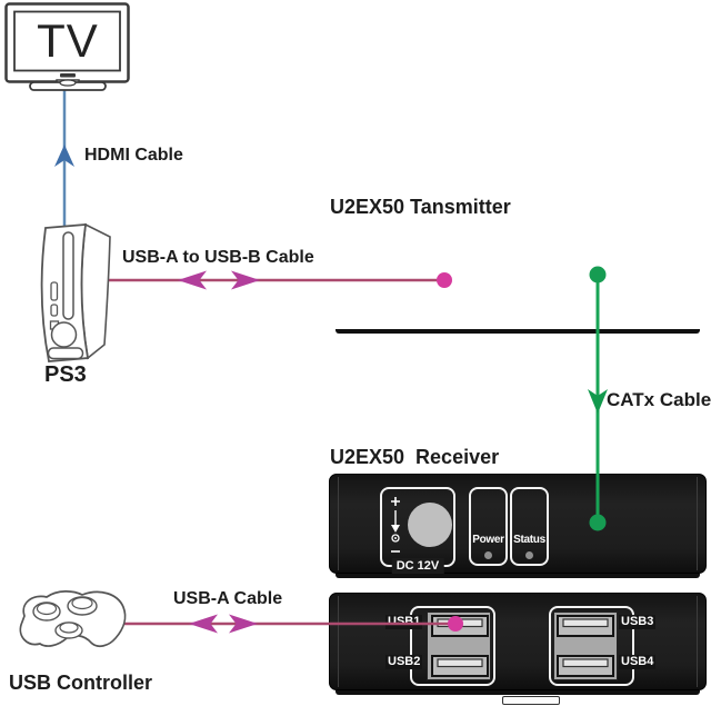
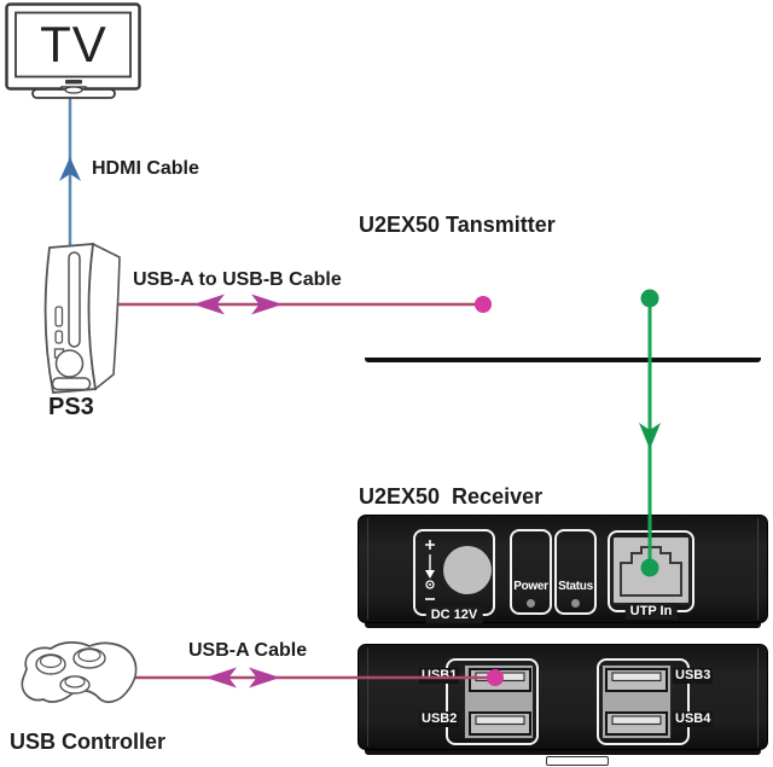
  U2EX50 Tansmitter
  U2EX50 Receiver
  DC 12V
  Power
  Status
+ UTP In
  USB1
  USB2
  USB3
  USB4
  TV
  PS3
  USB Controller
  HDMI Cable
  USB-A to USB-B Cable
- CATx Cable
  USB-A Cable
